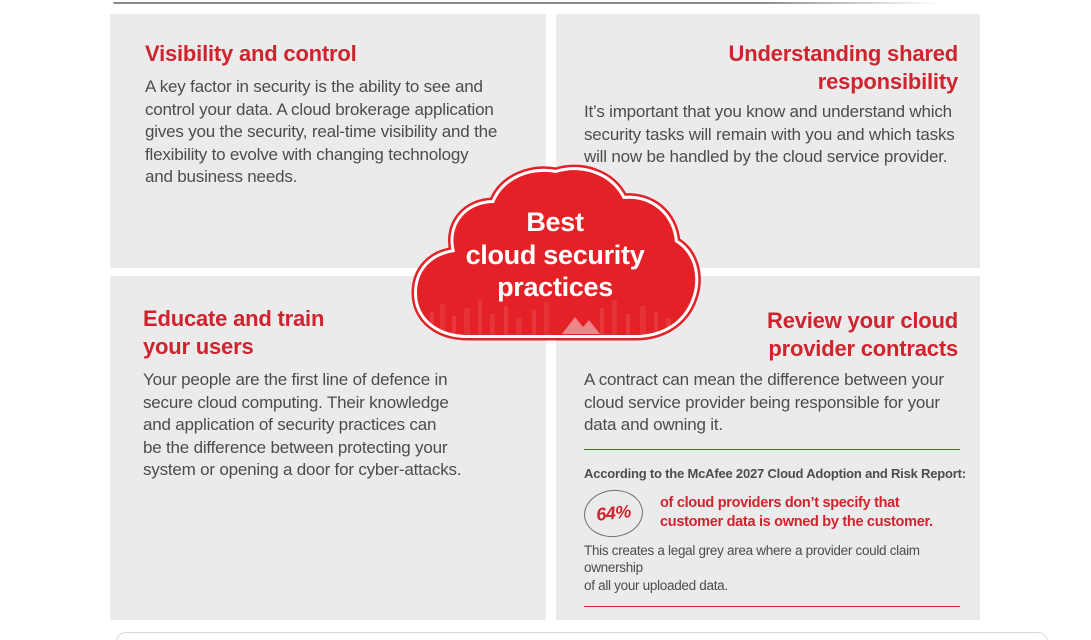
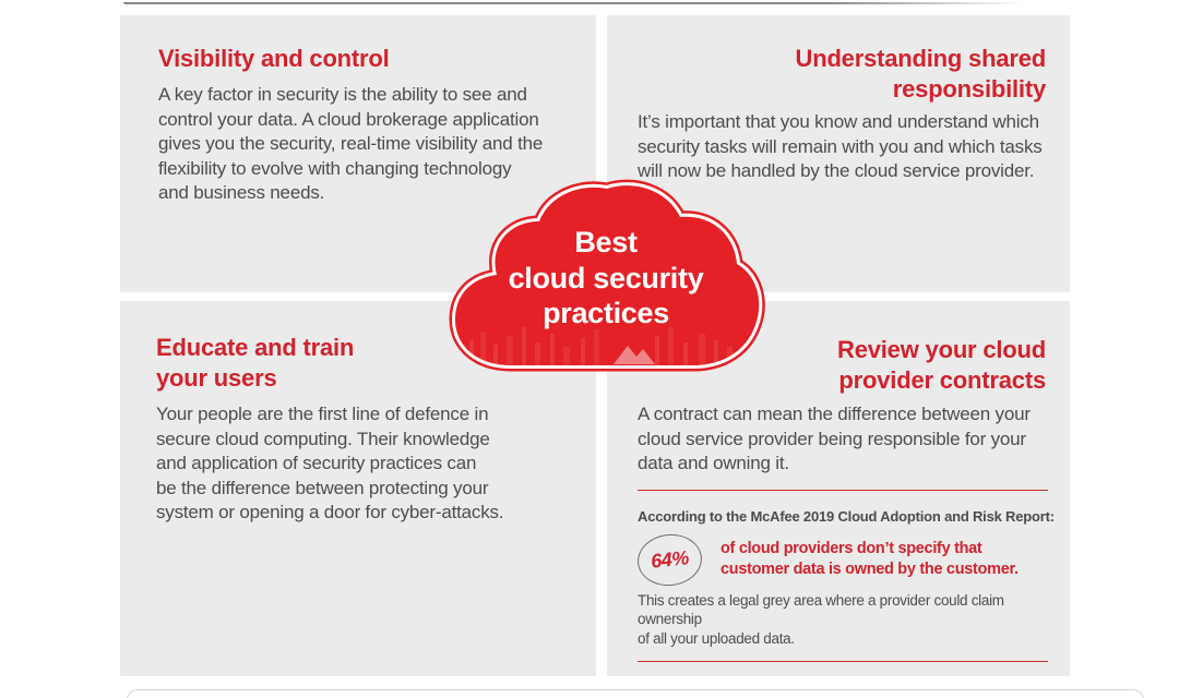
  Visibility and control
  A key factor in security is the ability to see and
  control your data. A cloud brokerage application
  gives you the security, real-time visibility and the
  flexibility to evolve with changing technology
  and business needs.
  Understanding shared
  responsibility
  It’s important that you know and understand which
  security tasks will remain with you and which tasks
  will now be handled by the cloud service provider.
  Educate and train
  your users
  Your people are the first line of defence in
  secure cloud computing. Their knowledge
  and application of security practices can
  be the difference between protecting your
  system or opening a door for cyber-attacks.
  Review your cloud
  provider contracts
  A contract can mean the difference between your
  cloud service provider being responsible for your
  data and owning it.
- According to the McAfee 2027 Cloud Adoption and Risk Report:
+ According to the McAfee 2019 Cloud Adoption and Risk Report:
  of cloud providers don’t specify that
  customer data is owned by the customer.
  This creates a legal grey area where a provider could claim ownership
  of all your uploaded data.
  Best
  cloud security
  practices
